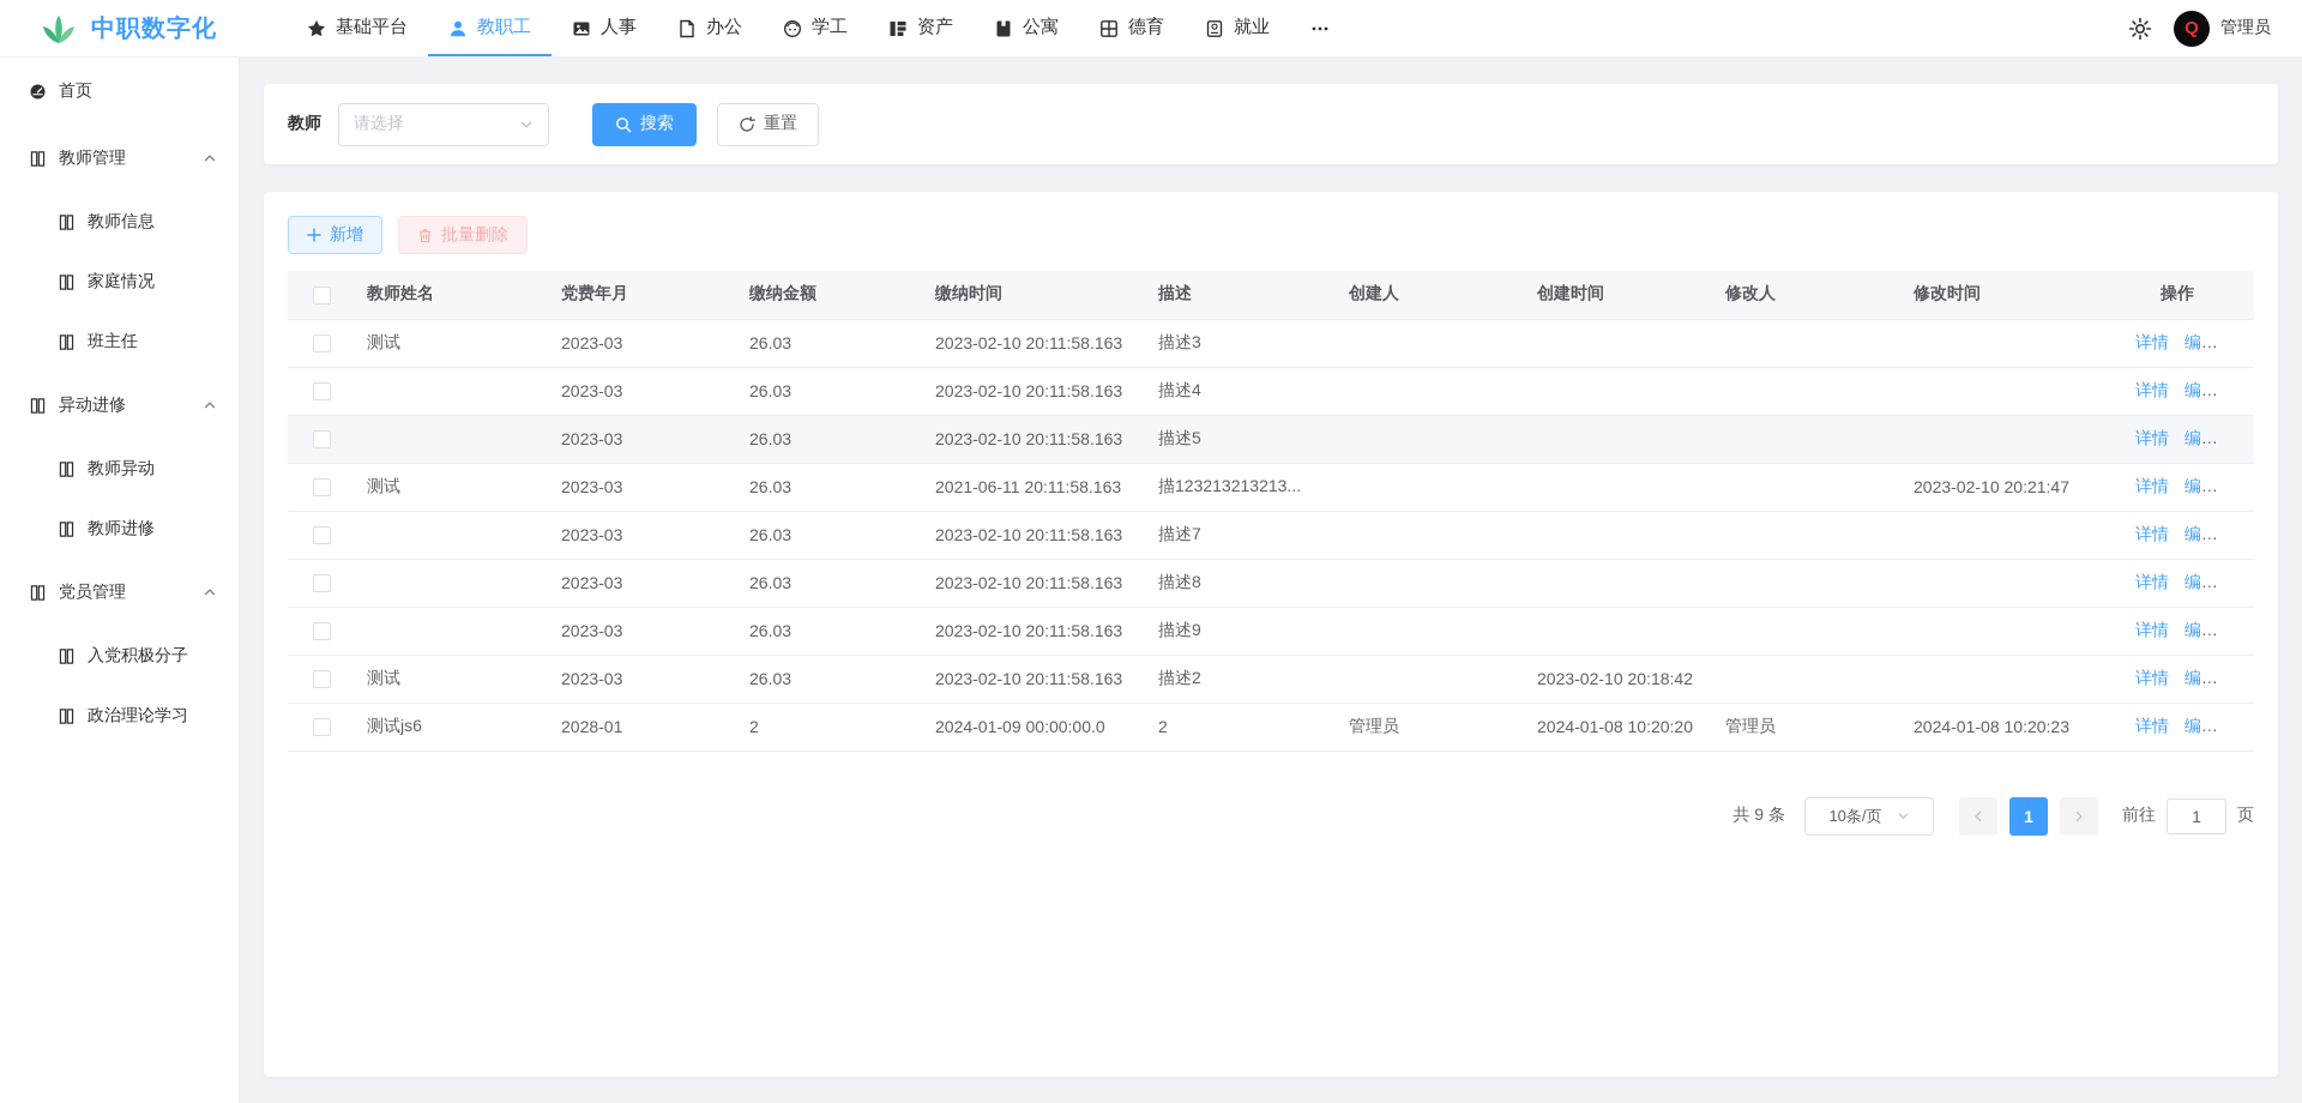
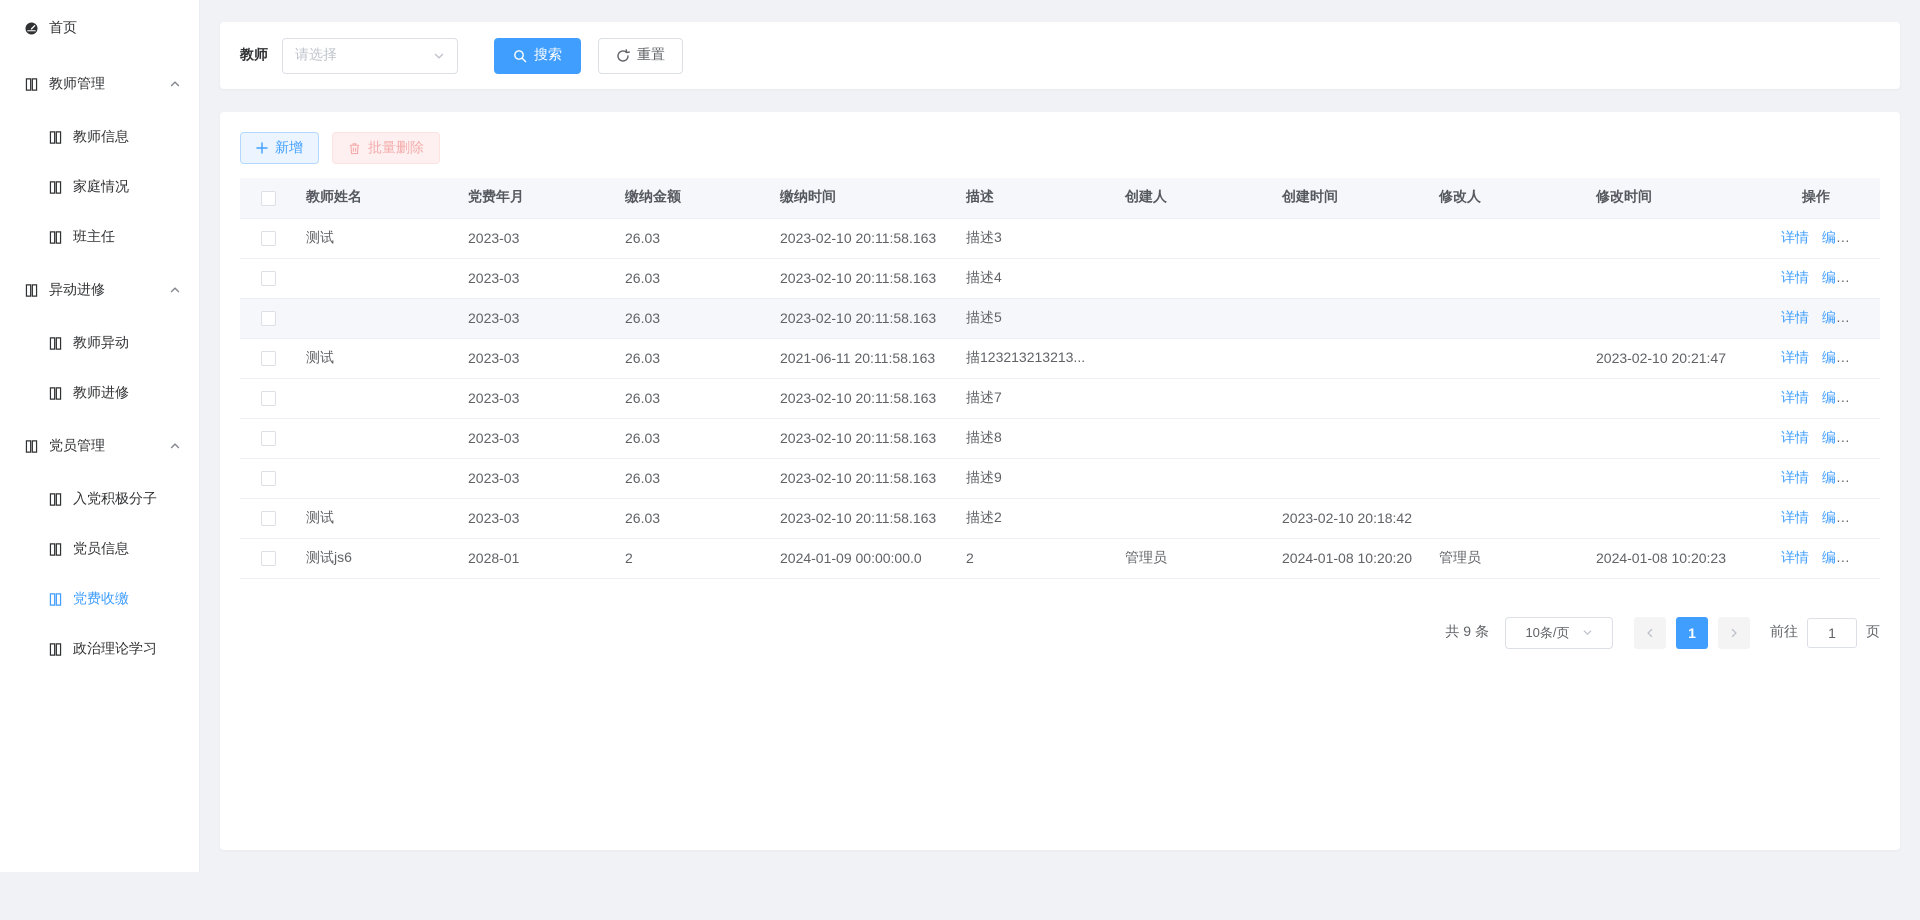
- 中职数字化
- 基础平台
- 教职工
- 人事
- 办公
- 学工
- 资产
- 公寓
- 德育
- 就业
- Q
- 管理员
  首页
  教师管理
  教师信息
  家庭情况
  班主任
  异动进修
  教师异动
  教师进修
  党员管理
  入党积极分子
+ 党员信息
+ 党费收缴
  政治理论学习
  教师
  请选择
  搜索
  重置
  新增
  批量删除
  	教师姓名	党费年月	缴纳金额	缴纳时间	描述	创建人	创建时间	修改人	修改时间	操作
  	测试	2023-03	26.03	2023-02-10 20:11:58.163	描述3					详情 编辑
  		2023-03	26.03	2023-02-10 20:11:58.163	描述4					详情 编辑
  		2023-03	26.03	2023-02-10 20:11:58.163	描述5					详情 编辑
  	测试	2023-03	26.03	2021-06-11 20:11:58.163	描123213213213...				2023-02-10 20:21:47	详情 编辑
  		2023-03	26.03	2023-02-10 20:11:58.163	描述7					详情 编辑
  		2023-03	26.03	2023-02-10 20:11:58.163	描述8					详情 编辑
  		2023-03	26.03	2023-02-10 20:11:58.163	描述9					详情 编辑
  	测试	2023-03	26.03	2023-02-10 20:11:58.163	描述2		2023-02-10 20:18:42			详情 编辑
  	测试js6	2028-01	2	2024-01-09 00:00:00.0	2	管理员	2024-01-08 10:20:20	管理员	2024-01-08 10:20:23	详情 编辑
  共 9 条
  10条/页
  1
  前往
  1
  页
